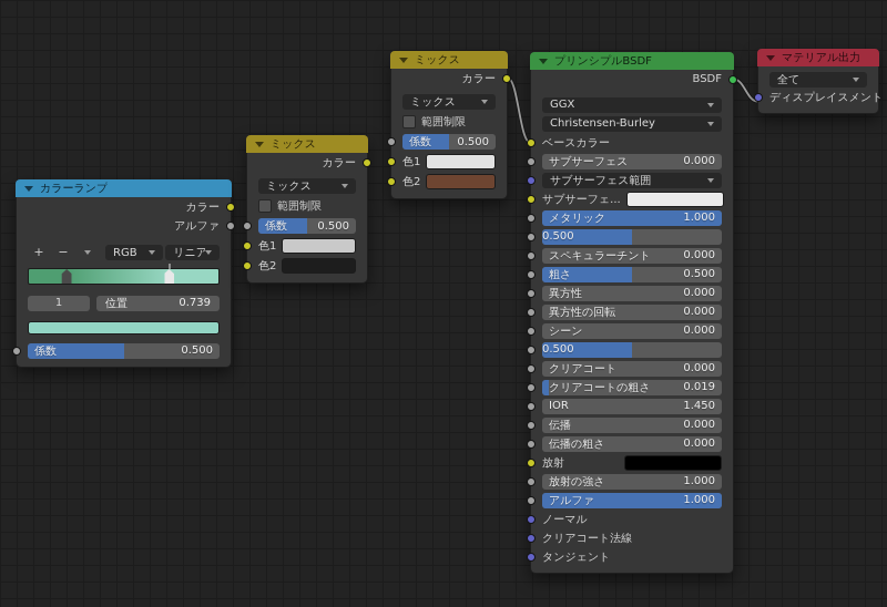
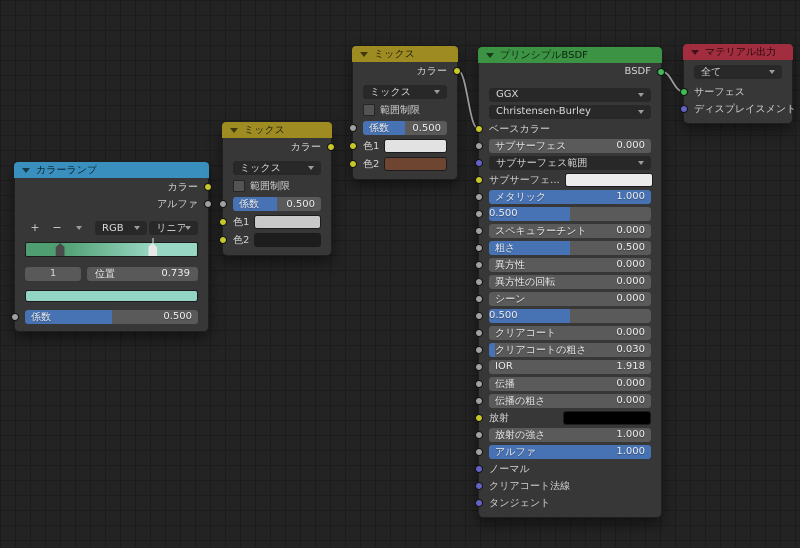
  カラーランプ
  カラー
  アルファ
  +
  −
  RGB
  リニア
  1
  位置
  0.739
  係数
  0.500
  ミックス
  カラー
  ミックス
  範囲制限
  係数
  0.500
  色1
  色2
  ミックス
  カラー
  ミックス
  範囲制限
  係数
  0.500
  色1
  色2
  プリンシプルBSDF
  BSDF
  GGX
  Christensen-Burley
  ベースカラー
  サブサーフェス
  0.000
  サブサーフェス範囲
  サブサーフェ...
  メタリック
  1.000
  0.500
  スペキュラーチント
  0.000
  粗さ
  0.500
  異方性
  0.000
  異方性の回転
  0.000
  シーン
  0.000
  0.500
  クリアコート
  0.000
  クリアコートの粗さ
- 0.019
+ 0.030
  IOR
- 1.450
+ 1.918
  伝播
  0.000
  伝播の粗さ
  0.000
  放射
  放射の強さ
  1.000
  アルファ
  1.000
  ノーマル
  クリアコート法線
  タンジェント
  マテリアル出力
  全て
+ サーフェス
  ディスプレイスメント
